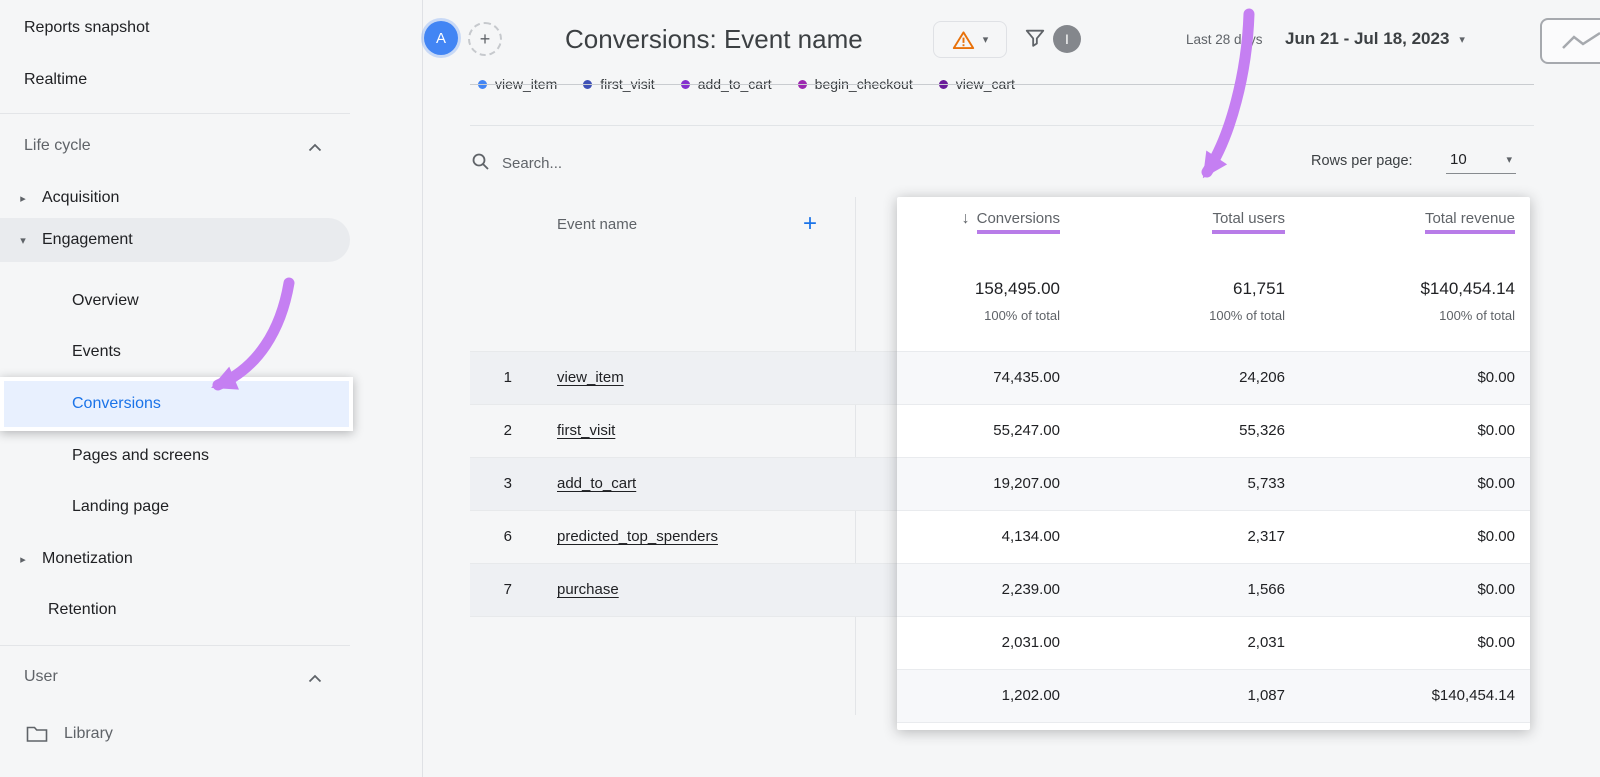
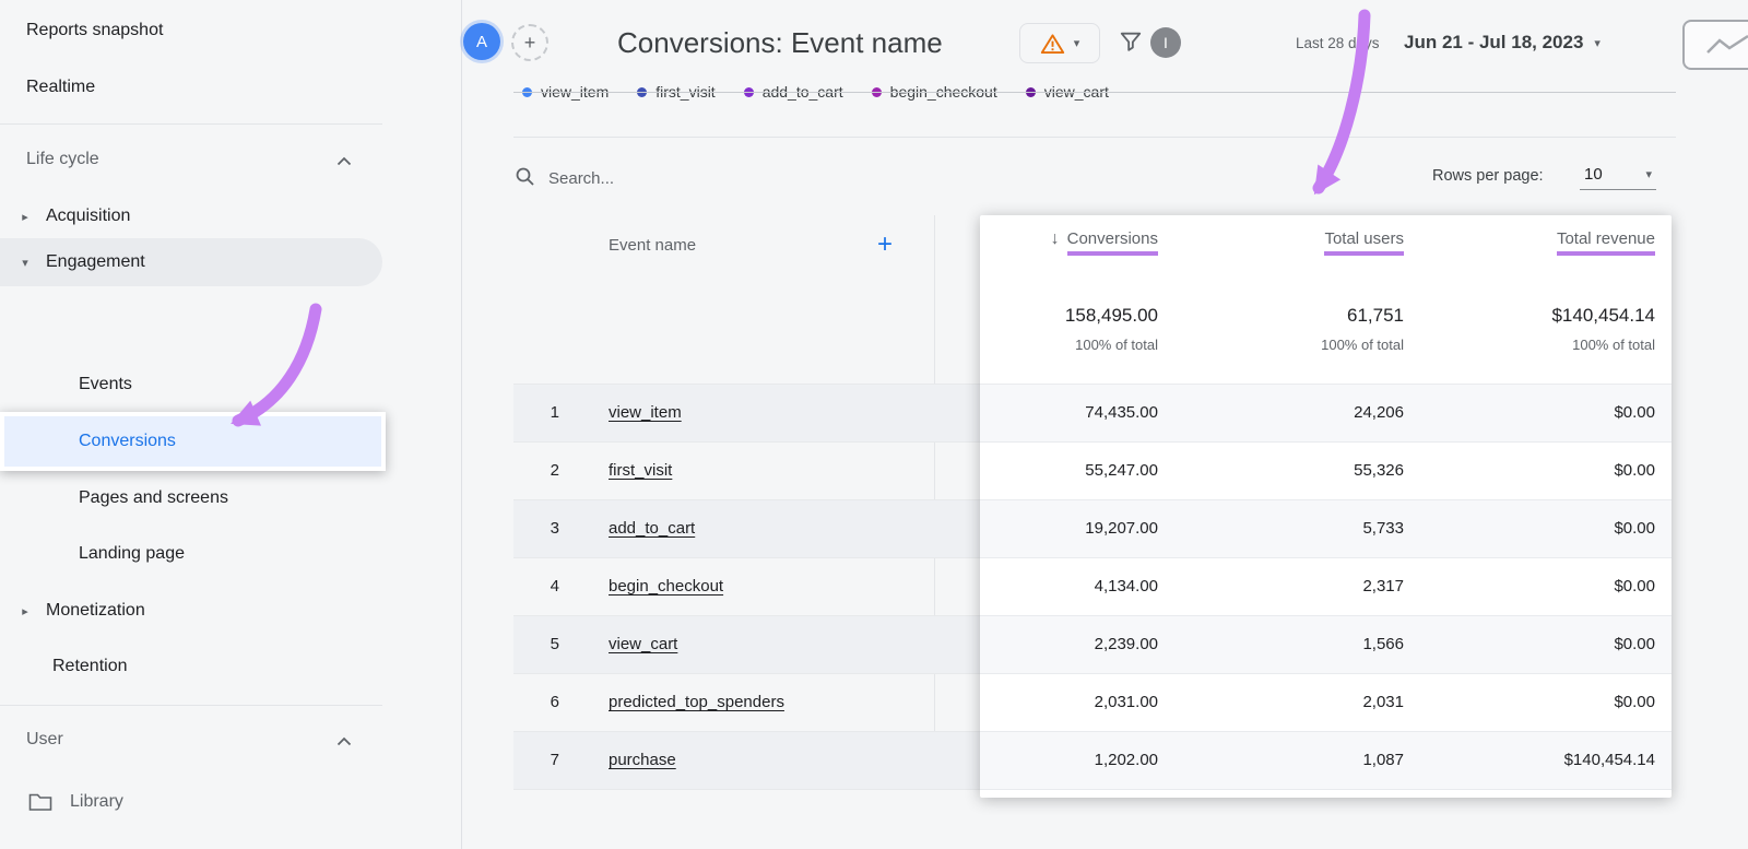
  Reports snapshot
  Realtime
  Life cycle
  ▸
  Acquisition
  ▾
  Engagement
- Overview
  Events
  Conversions
  Pages and screens
  Landing page
  ▸
  Monetization
  Retention
  User
  Library
  A
  +
  Conversions: Event name
  ▾
  I
  Last 28 ds
  Jun 21 - Jul 18, 2023
  ▾
  Search...
  Rows per page:
  10
  ▾
  Event name
  +
  1
  view_item
  2
  first_visit
  3
  add_to_cart
+ 4
+ begin_checkout
+ 5
+ view_cart
  6
  predicted_top_spenders
  7
  purchase
  ↓
  Conversions
  Total users
  Total revenue
  158,495.00
  100% of total
  61,751
  100% of total
  $140,454.14
  100% of total
  74,435.00
  24,206
  $0.00
  55,247.00
  55,326
  $0.00
  19,207.00
  5,733
  $0.00
  4,134.00
  2,317
  $0.00
  2,239.00
  1,566
  $0.00
  2,031.00
  2,031
  $0.00
  1,202.00
  1,087
  $140,454.14
